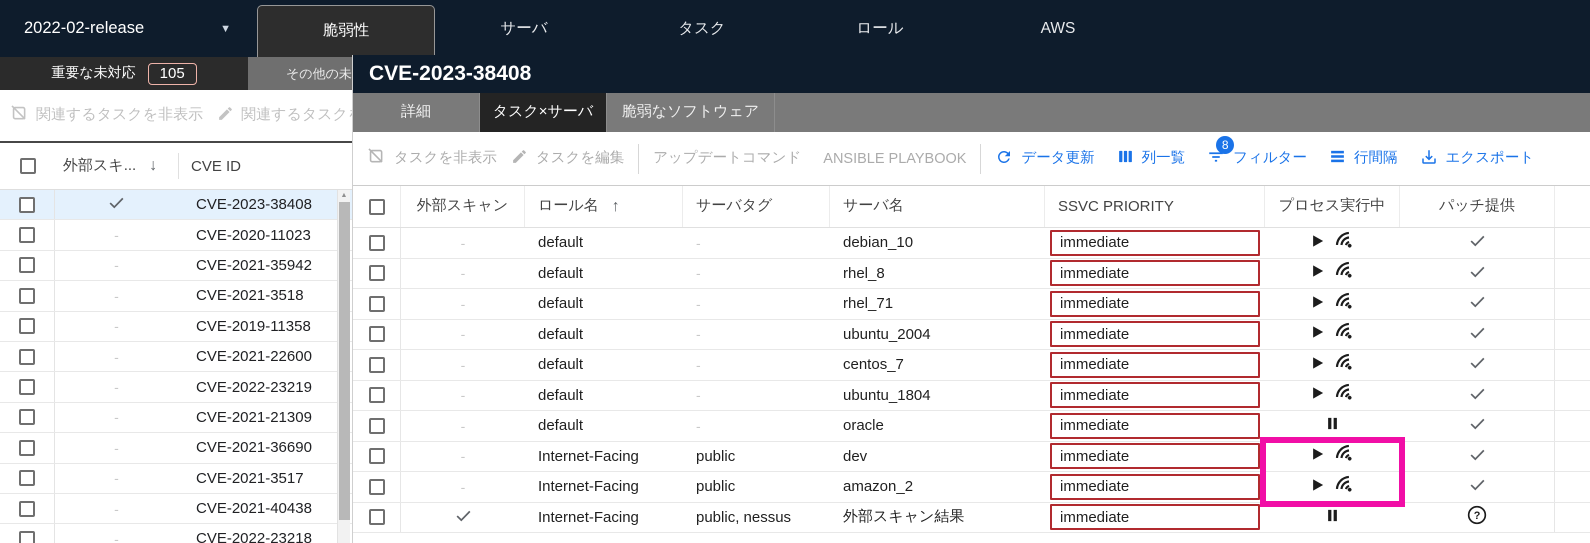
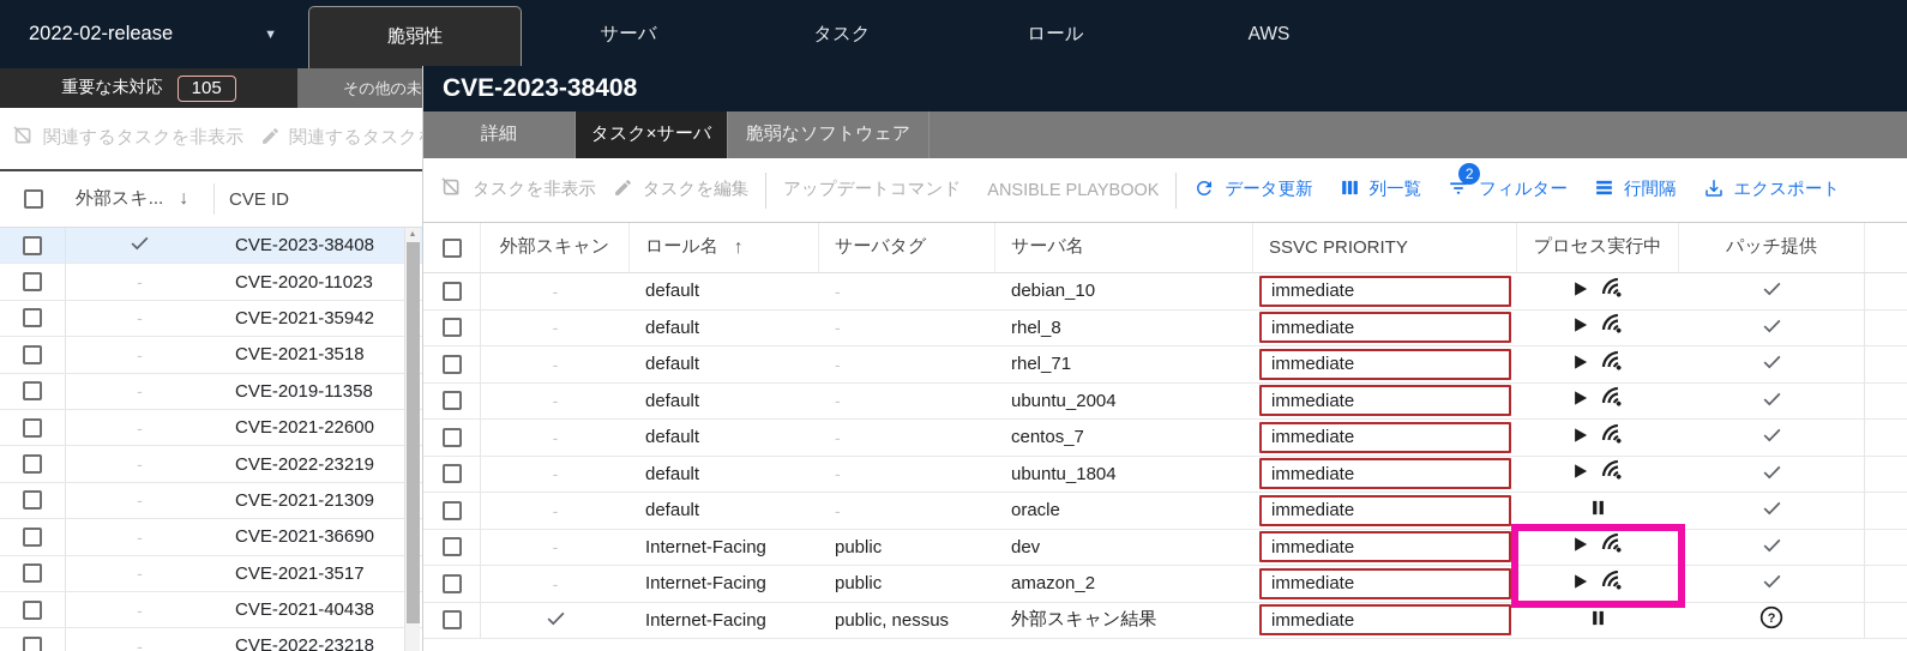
  2022-02-release
  ▼
  脆弱性
  サーバ
  タスク
  ロール
  AWS
  重要な未対応
  105
  その他の未
  関連するタスクを非表示
  関連するタスク
  外部スキ...
  ↓
  CVE ID
  CVE-2023-38408
  -
  CVE-2020-11023
  -
  CVE-2021-35942
  -
  CVE-2021-3518
  -
  CVE-2019-11358
  -
  CVE-2021-22600
  -
  CVE-2022-23219
  -
  CVE-2021-21309
  -
  CVE-2021-36690
  -
  CVE-2021-3517
  -
  CVE-2021-40438
  -
  CVE-2022-23218
  CVE-2023-38408
  詳細
  タスク×サーバ
  脆弱なソフトウェア
  タスクを非表示
  タスクを編集
  アップデートコマンド
  ANSIBLE PLAYBOOK
  データ更新
  列一覧
- 8
+ 2
  フィルター
  行間隔
  エクスポート
  外部スキャン
  ロール名
  ↑
  サーバタグ
  サーバ名
  SSVC PRIORITY
  プロセス実行中
  パッチ提供
  -
  default
  -
  debian_10
  immediate
  -
  default
  -
  rhel_8
  immediate
  -
  default
  -
  rhel_71
  immediate
  -
  default
  -
  ubuntu_2004
  immediate
  -
  default
  -
  centos_7
  immediate
  -
  default
  -
  ubuntu_1804
  immediate
  -
  default
  -
  oracle
  immediate
  -
  Internet-Facing
  public
  dev
  immediate
  -
  Internet-Facing
  public
  amazon_2
  immediate
  Internet-Facing
  public, nessus
  外部スキャン結果
  immediate
  ?
